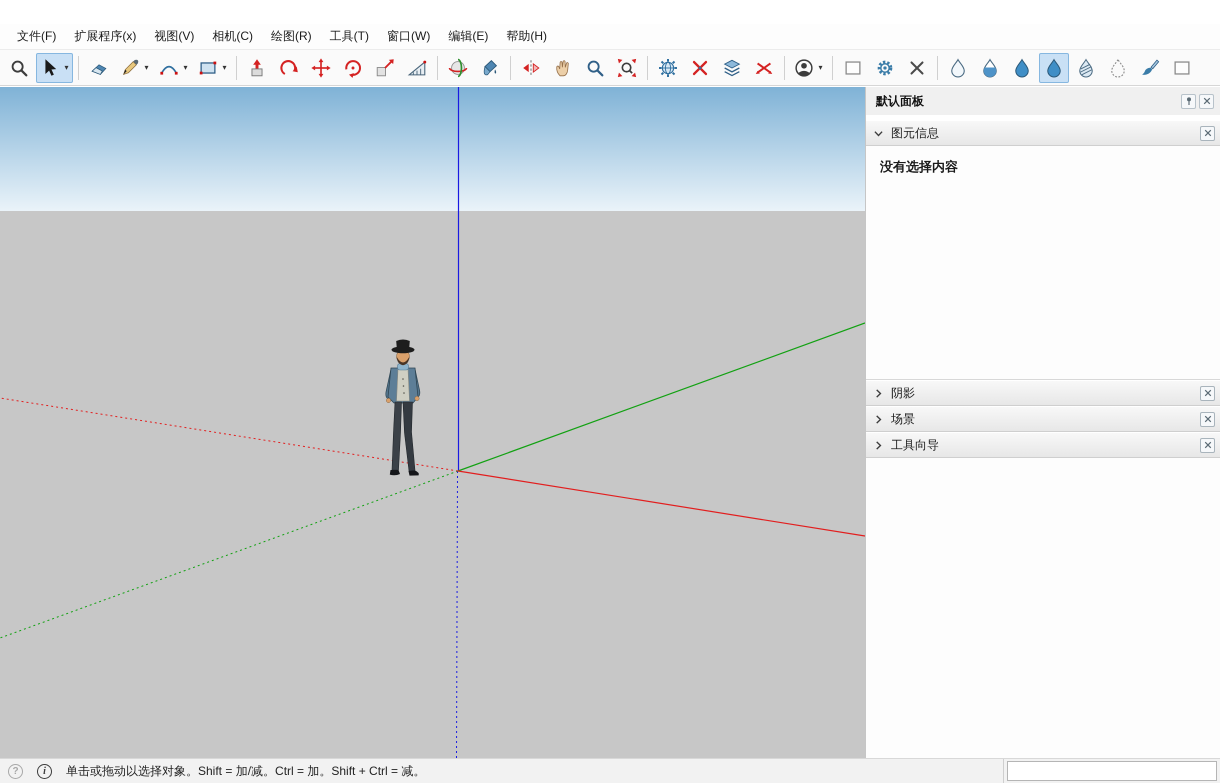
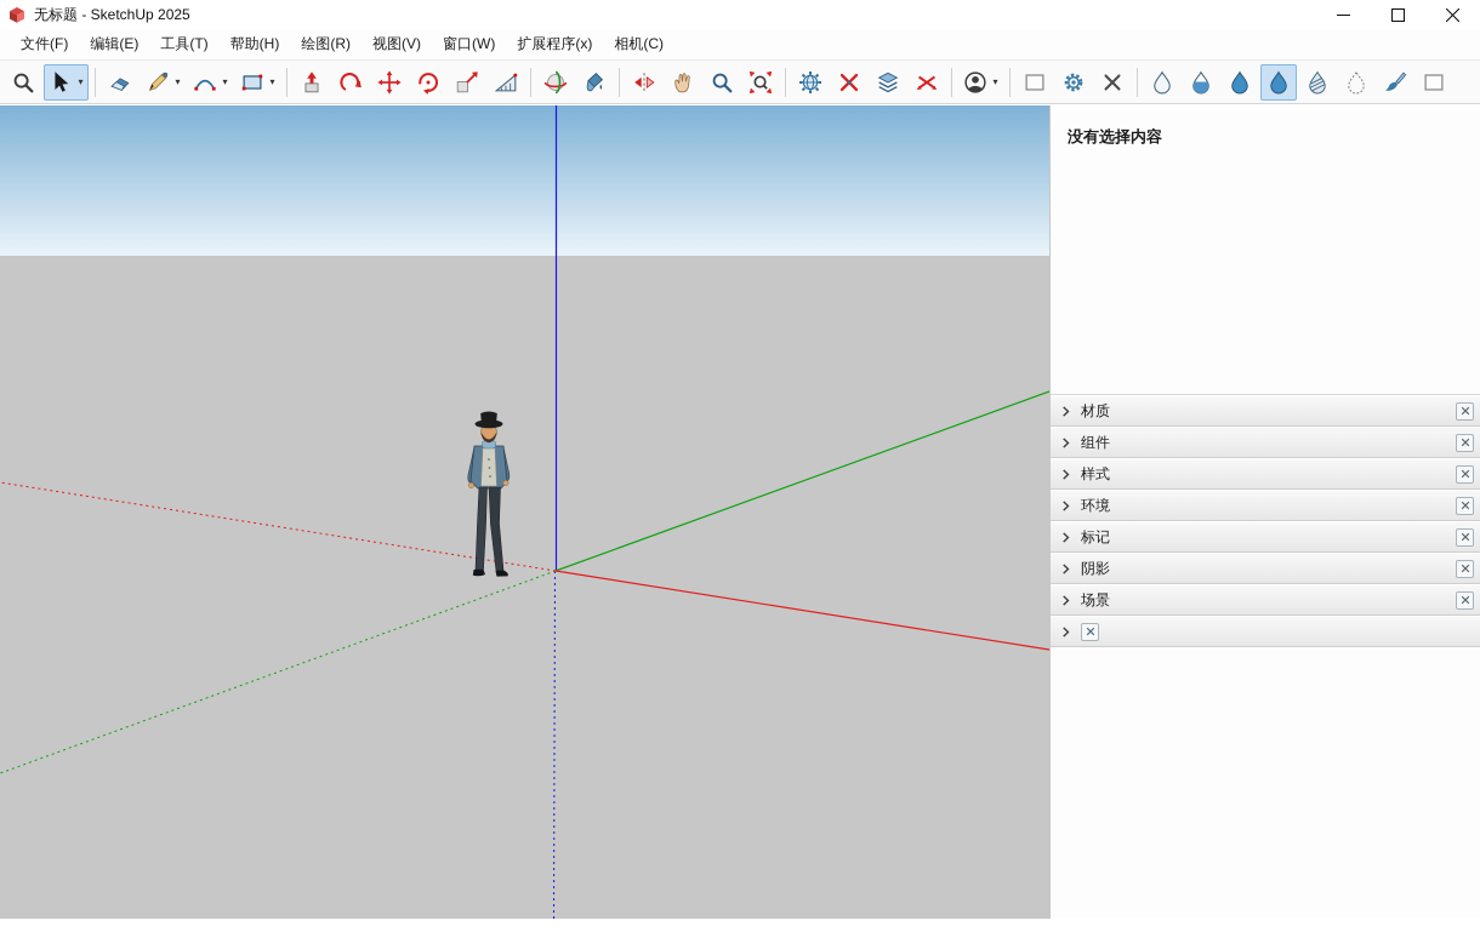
+ 无标题 - SketchUp 2025
  文件(F)
- 扩展程序(x)
+ 编辑(E)
- 视图(V)
+ 工具(T)
- 相机(C)
+ 帮助(H)
  绘图(R)
- 工具(T)
+ 视图(V)
  窗口(W)
- 编辑(E)
+ 扩展程序(x)
- 帮助(H)
+ 相机(C)
  ▾
  ▾
  ▾
  ▾
  ▾
- 默认面板
- 图元信息
  没有选择内容
+ 材质
+ 组件
+ 样式
+ 环境
+ 标记
  阴影
  场景
- 工具向导
- ?
- i
- 单击或拖动以选择对象。Shift = 加/减。Ctrl = 加。Shift + Ctrl = 减。
